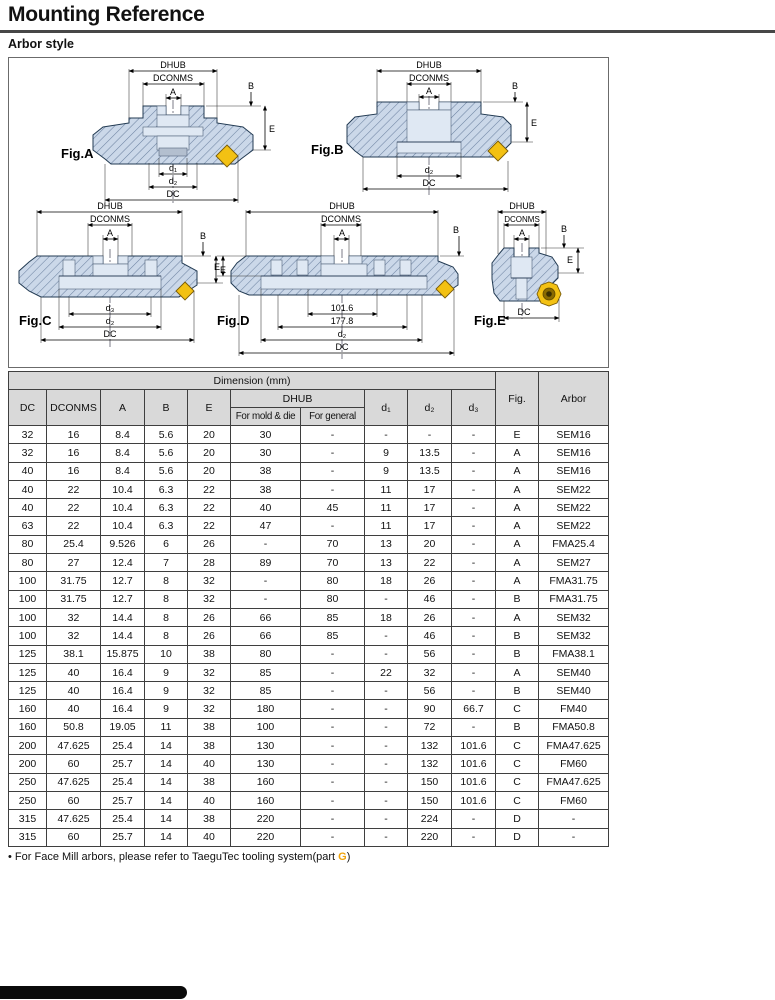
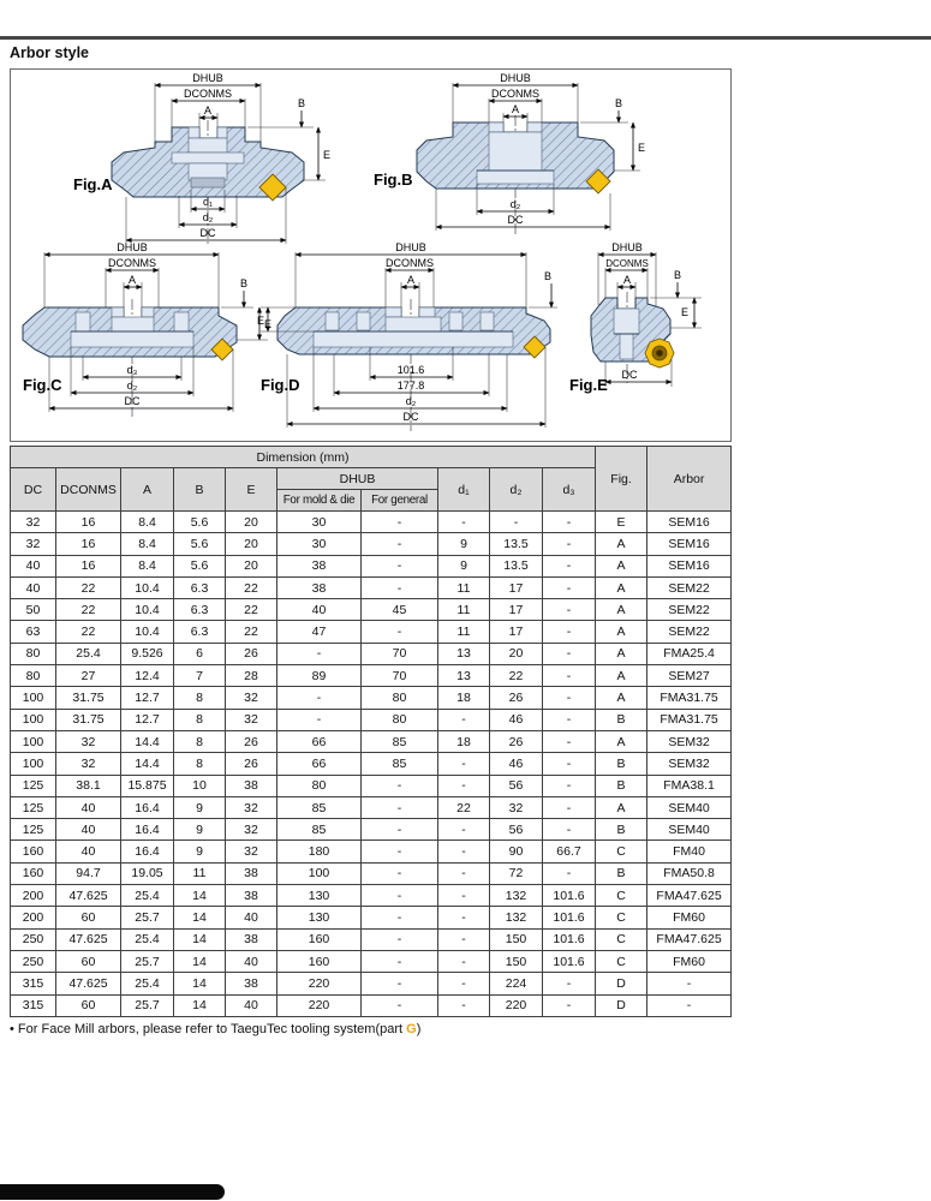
- Mounting Reference
  Arbor style
  DHUB
  DCONMS
  A
  B
  E
  d₁
  d₂
  DC
  Fig.A
  DHUB
  DCONMS
  A
  B
  E
  d₂
  DC
  Fig.B
  DHUB
  DCONMS
  A
  B
  d₃
  d₂
  DC
  Fig.C
  DHUB
  DCONMS
  A
  B
  E
  101.6
  177.8
  d₂
  DC
  Fig.D
  DHUB
  DCONMS
  A
  B
  E
  DC
  Fig.E
  Dimension (mm)	Fig.	Arbor
  DC	DCONMS	A	B	E	DHUB	d₁	d₂	d₃
  For mold & die	For general
  32	16	8.4	5.6	20	30	-	-	-	-	E	SEM16
  32	16	8.4	5.6	20	30	-	9	13.5	-	A	SEM16
  40	16	8.4	5.6	20	38	-	9	13.5	-	A	SEM16
  40	22	10.4	6.3	22	38	-	11	17	-	A	SEM22
- 40	22	10.4	6.3	22	40	45	11	17	-	A	SEM22
+ 50	22	10.4	6.3	22	40	45	11	17	-	A	SEM22
  63	22	10.4	6.3	22	47	-	11	17	-	A	SEM22
  80	25.4	9.526	6	26	-	70	13	20	-	A	FMA25.4
  80	27	12.4	7	28	89	70	13	22	-	A	SEM27
  100	31.75	12.7	8	32	-	80	18	26	-	A	FMA31.75
  100	31.75	12.7	8	32	-	80	-	46	-	B	FMA31.75
  100	32	14.4	8	26	66	85	18	26	-	A	SEM32
  100	32	14.4	8	26	66	85	-	46	-	B	SEM32
  125	38.1	15.875	10	38	80	-	-	56	-	B	FMA38.1
  125	40	16.4	9	32	85	-	22	32	-	A	SEM40
  125	40	16.4	9	32	85	-	-	56	-	B	SEM40
  160	40	16.4	9	32	180	-	-	90	66.7	C	FM40
- 160	50.8	19.05	11	38	100	-	-	72	-	B	FMA50.8
+ 160	94.7	19.05	11	38	100	-	-	72	-	B	FMA50.8
  200	47.625	25.4	14	38	130	-	-	132	101.6	C	FMA47.625
  200	60	25.7	14	40	130	-	-	132	101.6	C	FM60
  250	47.625	25.4	14	38	160	-	-	150	101.6	C	FMA47.625
  250	60	25.7	14	40	160	-	-	150	101.6	C	FM60
  315	47.625	25.4	14	38	220	-	-	224	-	D	-
  315	60	25.7	14	40	220	-	-	220	-	D	-
  • For Face Mill arbors, please refer to TaeguTec tooling system(part G)
